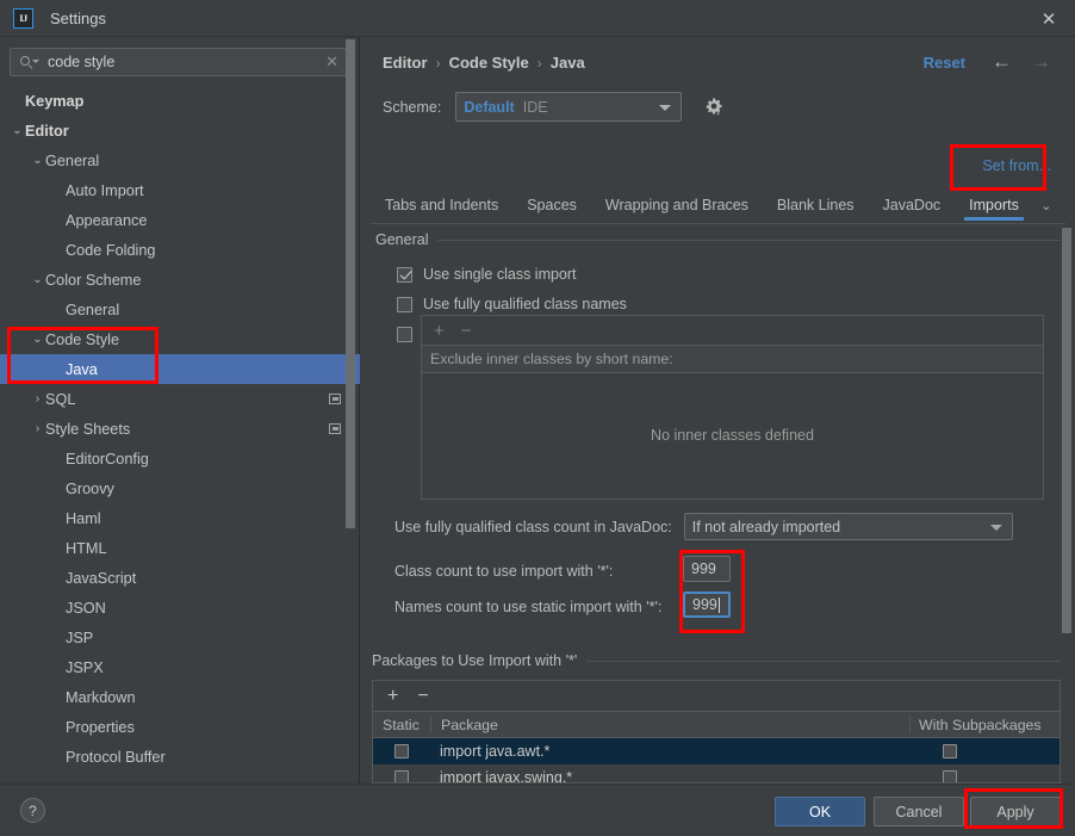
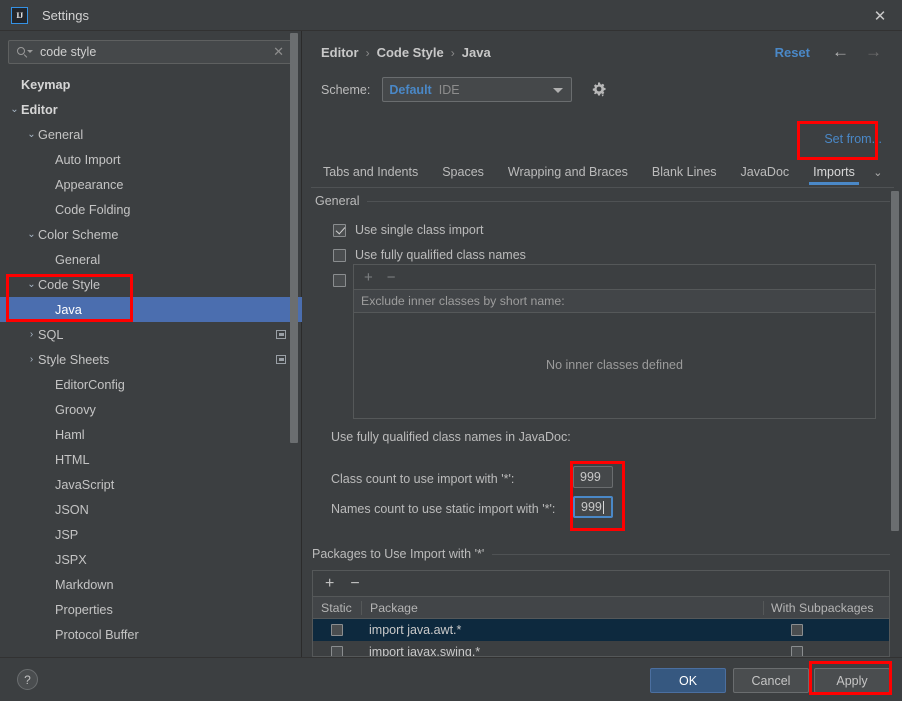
  IJ
  Settings
  ✕
  code style
  ✕
  Keymap
  ⌄
  Editor
  ⌄
  General
  Auto Import
  Appearance
  Code Folding
  ⌄
  Color Scheme
  General
  ⌄
  Code Style
  Java
  ›
  SQL
  ›
  Style Sheets
  EditorConfig
  Groovy
  Haml
  HTML
  JavaScript
  JSON
  JSP
  JSPX
  Markdown
  Properties
  Protocol Buffer
  Editor
  ›
  Code Style
  ›
  Java
  Reset
  ←
  →
  Scheme:
  Default
  IDE
  Set from...
  Tabs and Indents
  Spaces
  Wrapping and Braces
  Blank Lines
  JavaDoc
  Imports
  ⌄
  General
  Use single class import
  Use fully qualified class names
  +
  −
  Exclude inner classes by short name:
  No inner classes defined
- Use fully qualified class count in JavaDoc:
+ Use fully qualified class names in JavaDoc:
- If not already imported
  Class count to use import with '*':
  999
  Names count to use static import with '*':
  999
  Packages to Use Import with '*'
  +
  −
  Static
  Package
  With Subpackages
  import java.awt.*
  import javax.swing.*
  ?
  OK
  Cancel
  Apply
